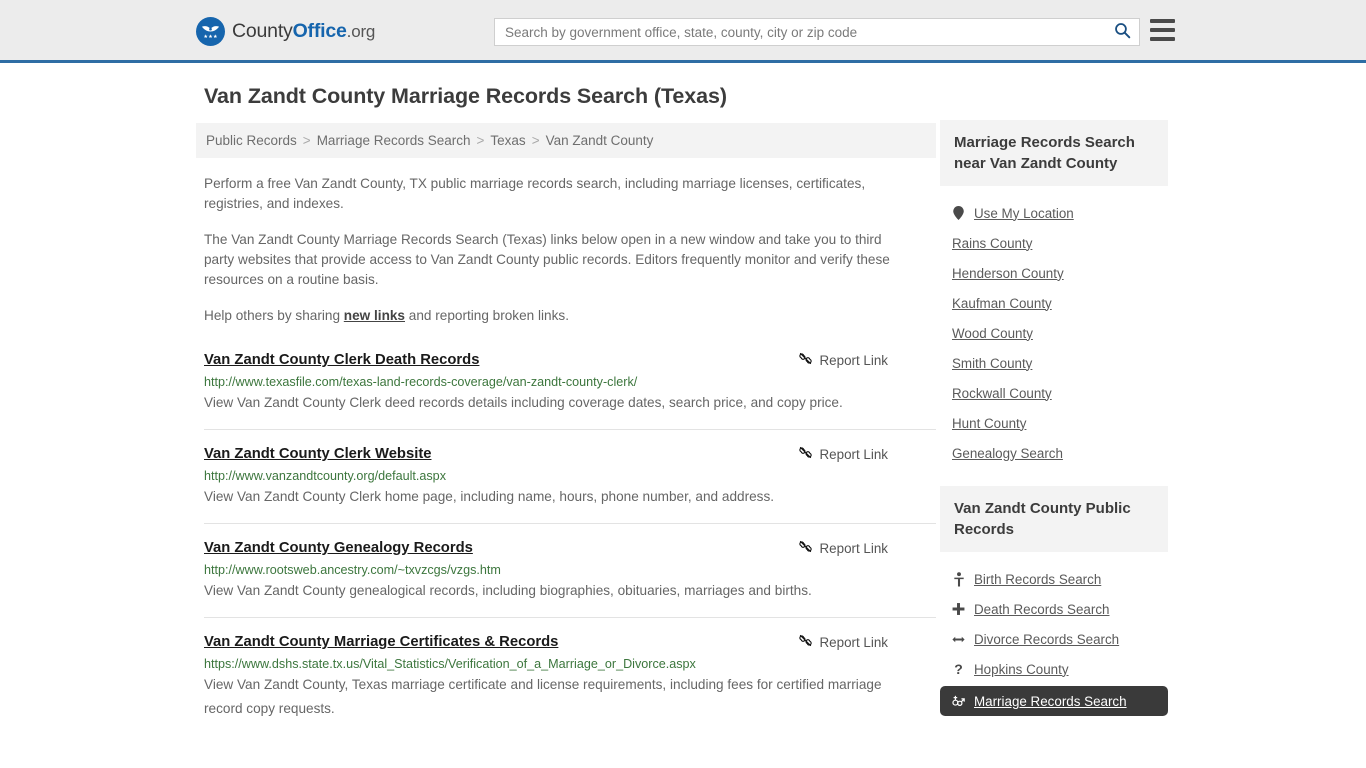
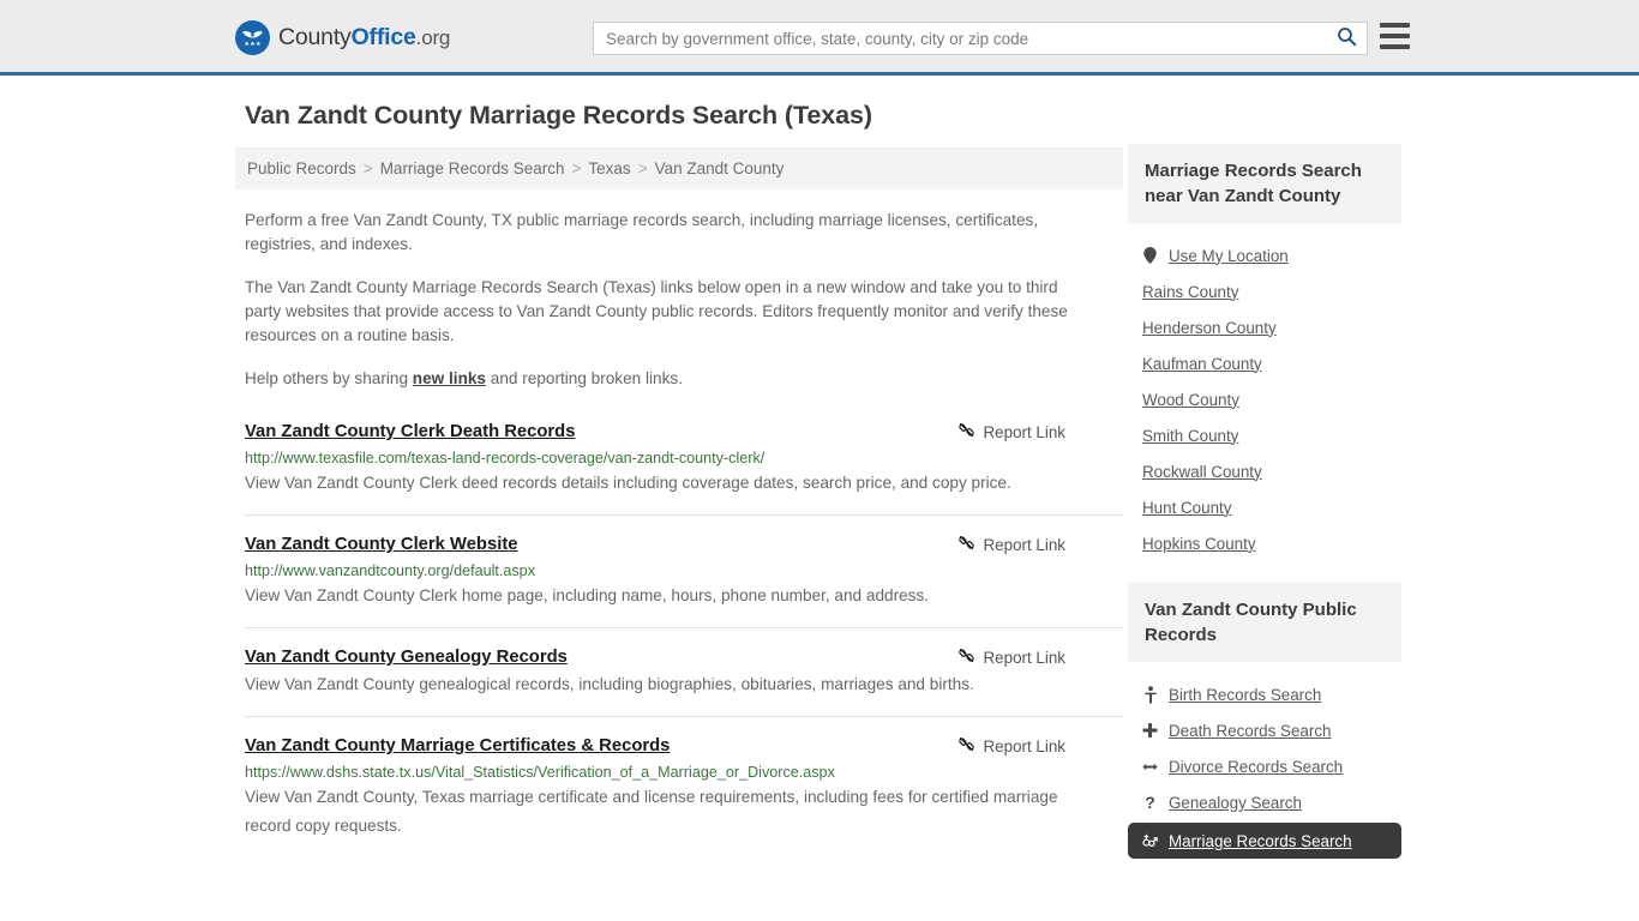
  CountyOffice.org
  Search by government office, state, county, city or zip code
  Van Zandt County Marriage Records Search (Texas)
  Public Records
  >
  Marriage Records Search
  >
  Texas
  >
  Van Zandt County
  Perform a free Van Zandt County, TX public marriage records search, including marriage licenses, certificates, registries, and indexes.
  The Van Zandt County Marriage Records Search (Texas) links below open in a new window and take you to third party websites that provide access to Van Zandt County public records. Editors frequently monitor and verify these resources on a routine basis.
  Help others by sharing new links and reporting broken links.
  Van Zandt County Clerk Death Records
  Report Link
  http://www.texasfile.com/texas-land-records-coverage/van-zandt-county-clerk/
  View Van Zandt County Clerk deed records details including coverage dates, search price, and copy price.
  Van Zandt County Clerk Website
  Report Link
  http://www.vanzandtcounty.org/default.aspx
  View Van Zandt County Clerk home page, including name, hours, phone number, and address.
  Van Zandt County Genealogy Records
  Report Link
- http://www.rootsweb.ancestry.com/~txvzcgs/vzgs.htm
  View Van Zandt County genealogical records, including biographies, obituaries, marriages and births.
  Van Zandt County Marriage Certificates & Records
  Report Link
  https://www.dshs.state.tx.us/Vital_Statistics/Verification_of_a_Marriage_or_Divorce.aspx
  View Van Zandt County, Texas marriage certificate and license requirements, including fees for certified marriage record copy requests.
  Marriage Records Search near Van Zandt County
  Use My Location
  Rains County
  Henderson County
  Kaufman County
  Wood County
  Smith County
  Rockwall County
  Hunt County
- Genealogy Search
+ Hopkins County
  Van Zandt County Public Records
  Birth Records Search
  Death Records Search
  Divorce Records Search
  ?
- Hopkins County
+ Genealogy Search
  Marriage Records Search
